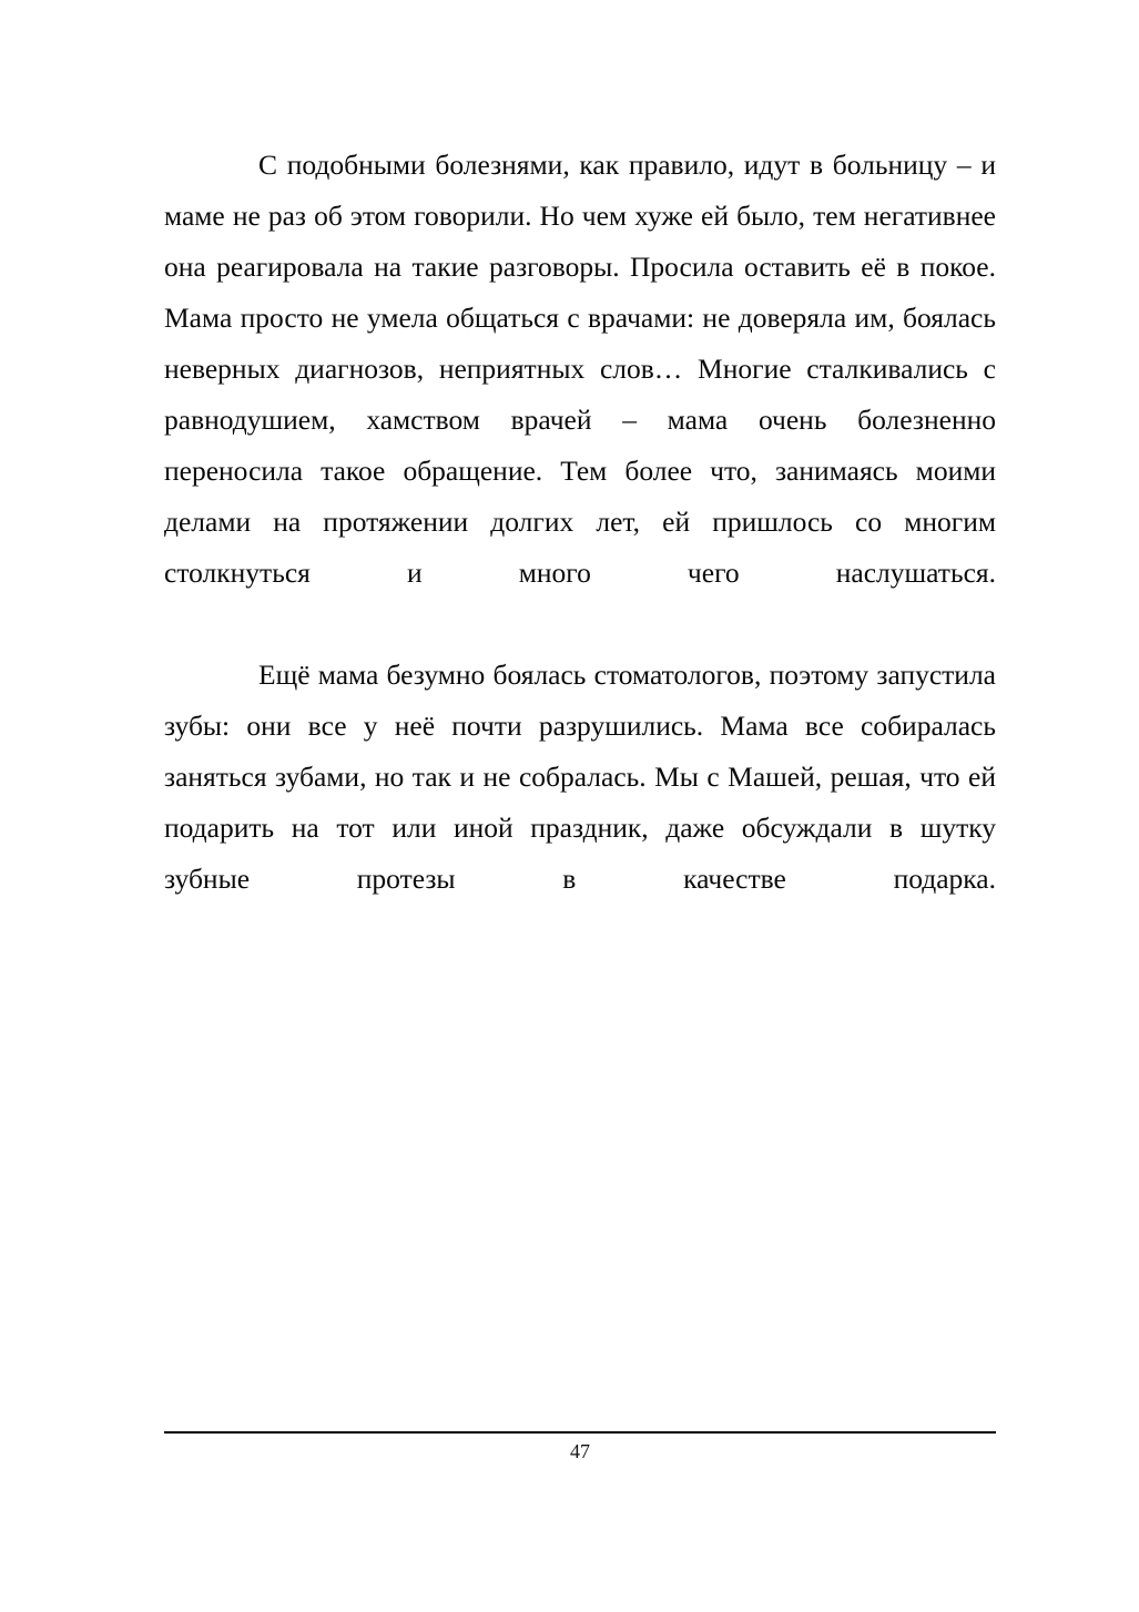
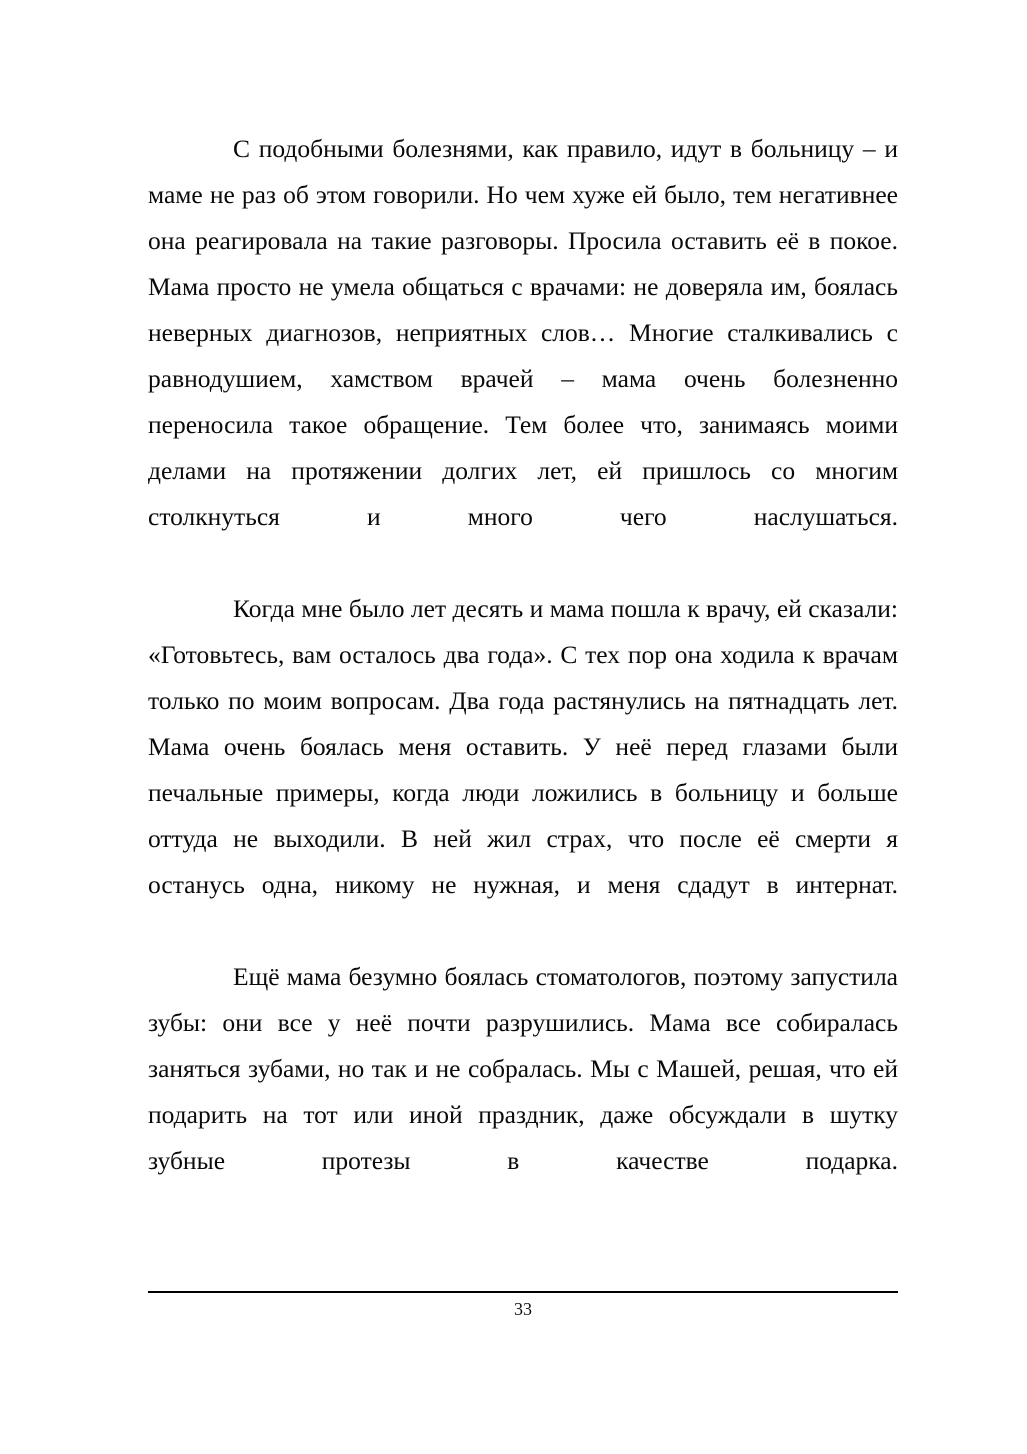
  С подобными болезнями, как правило, идут в больницу – и маме не раз об этом говорили. Но чем хуже ей было, тем негативнее она реагировала на такие разговоры. Просила оставить её в покое. Мама просто не умела общаться с врачами: не доверяла им, боялась неверных диагнозов, неприятных слов… Многие сталкивались с равнодушием, хамством врачей – мама очень болезненно переносила такое обращение. Тем более что, занимаясь моими делами на протяжении долгих лет, ей пришлось со многим столкнуться и много чего наслушаться.
+ Когда мне было лет десять и мама пошла к врачу, ей сказали: «Готовьтесь, вам осталось два года». С тех пор она ходила к врачам только по моим вопросам. Два года растянулись на пятнадцать лет. Мама очень боялась меня оставить. У неё перед глазами были печальные примеры, когда люди ложились в больницу и больше оттуда не выходили. В ней жил страх, что после её смерти я останусь одна, никому не нужная, и меня сдадут в интернат.
  Ещё мама безумно боялась стоматологов, поэтому запустила зубы: они все у неё почти разрушились. Мама все собиралась заняться зубами, но так и не собралась. Мы с Машей, решая, что ей подарить на тот или иной праздник, даже обсуждали в шутку зубные протезы в качестве подарка.
- 47
+ 33
